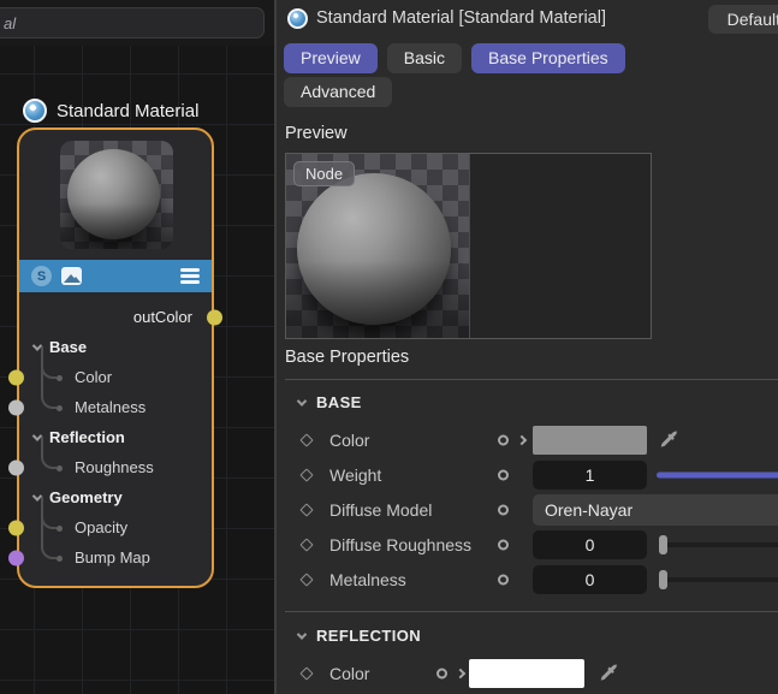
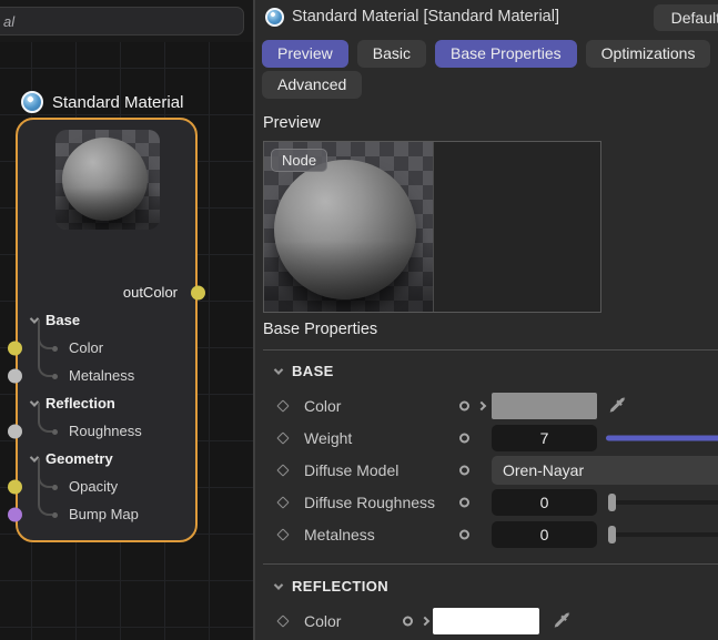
  al
  Standard Material
- S
  outColor
  ase
  Color
  Metalness
  eflection
  Roughness
  eometry
  Opacity
  Bump Map
  Standard Material [Standard Material]
  Defaul
  Preview
  Basic
  Base Properties
+ Optimizations
  Advanced
  Preview
  Node
  Base Properties
  BASE
  Color
  Weight
- 1
+ 7
  Diffuse Model
  Oren-Nayar
  Diffuse Roughness
  0
  Metalness
  0
  REFLECTION
  Color
